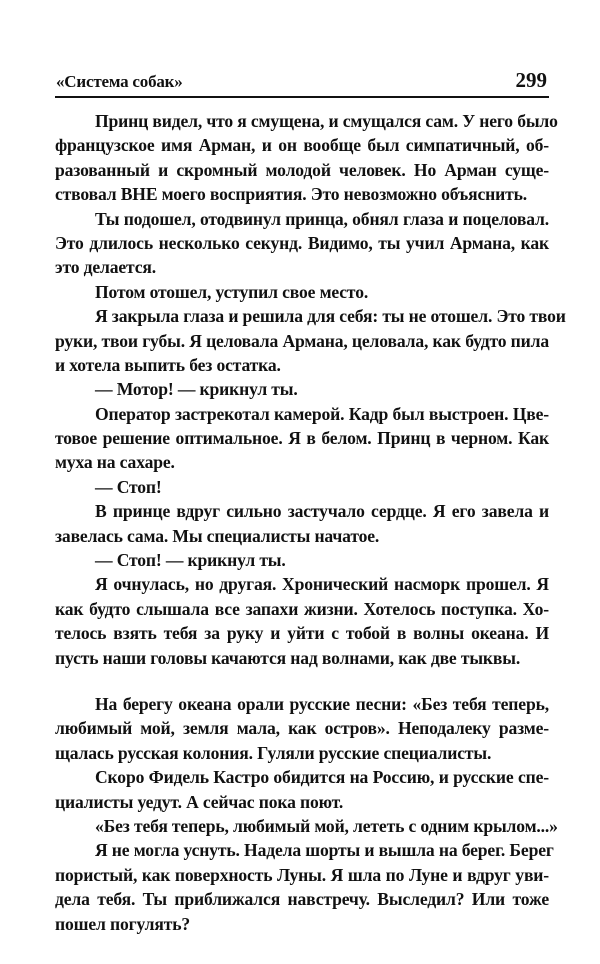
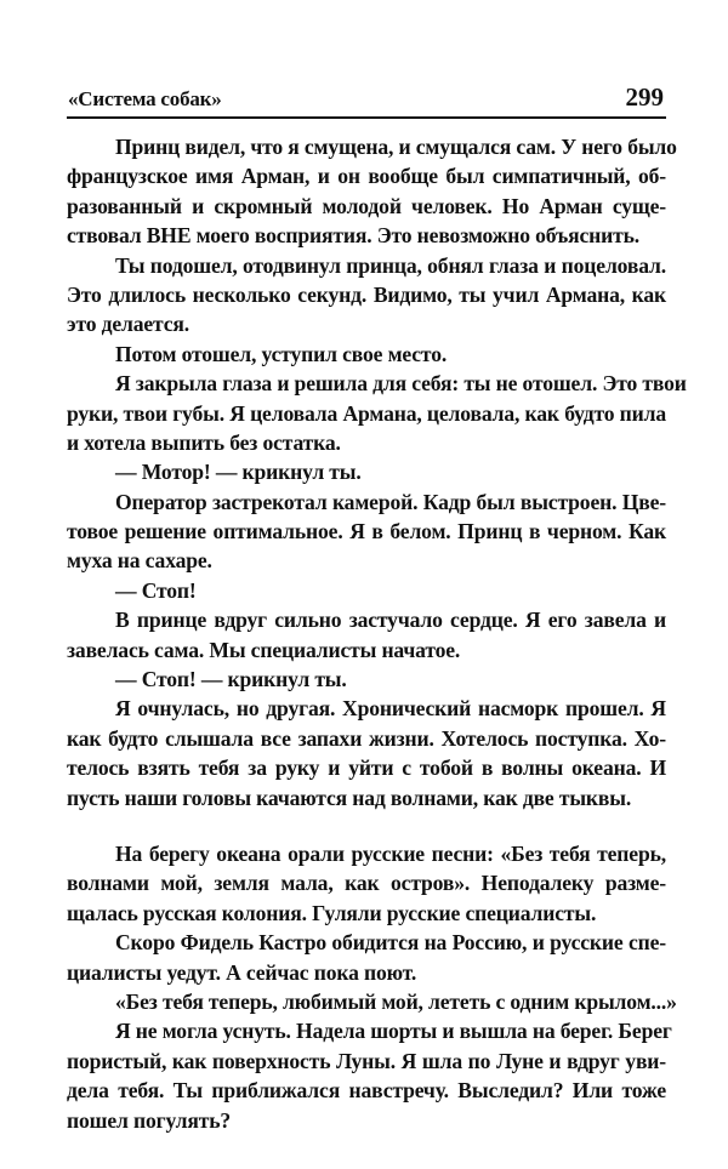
  «Система собак»
  299
  Принц видел, что я смущена, и смущался сам. У него было
  французское имя Арман, и он вообще был симпатичный, об-
  разованный и скромный молодой человек. Но Арман суще-
  ствовал ВНЕ моего восприятия. Это невозможно объяснить.
  Ты подошел, отодвинул принца, обнял глаза и поцеловал.
  Это длилось несколько секунд. Видимо, ты учил Армана, как
  это делается.
  Потом отошел, уступил свое место.
  Я закрыла глаза и решила для себя: ты не отошел. Это твои
  руки, твои губы. Я целовала Армана, целовала, как будто пила
  и хотела выпить без остатка.
  — Мотор! — крикнул ты.
  Оператор застрекотал камерой. Кадр был выстроен. Цве-
  товое решение оптимальное. Я в белом. Принц в черном. Как
  муха на сахаре.
  — Стоп!
  В принце вдруг сильно застучало сердце. Я его завела и
  завелась сама. Мы специалисты начатое.
  — Стоп! — крикнул ты.
  Я очнулась, но другая. Хронический насморк прошел. Я
  как будто слышала все запахи жизни. Хотелось поступка. Хо-
  телось взять тебя за руку и уйти с тобой в волны океана. И
  пусть наши головы качаются над волнами, как две тыквы.
  На берегу океана орали русские песни: «Без тебя теперь,
- любимый мой, земля мала, как остров». Неподалеку разме-
+ волнами мой, земля мала, как остров». Неподалеку разме-
  щалась русская колония. Гуляли русские специалисты.
  Скоро Фидель Кастро обидится на Россию, и русские спе-
  циалисты уедут. А сейчас пока поют.
  «Без тебя теперь, любимый мой, лететь с одним крылом...»
  Я не могла уснуть. Надела шорты и вышла на берег. Берег
  пористый, как поверхность Луны. Я шла по Луне и вдруг уви-
  дела тебя. Ты приближался навстречу. Выследил? Или тоже
  пошел погулять?
